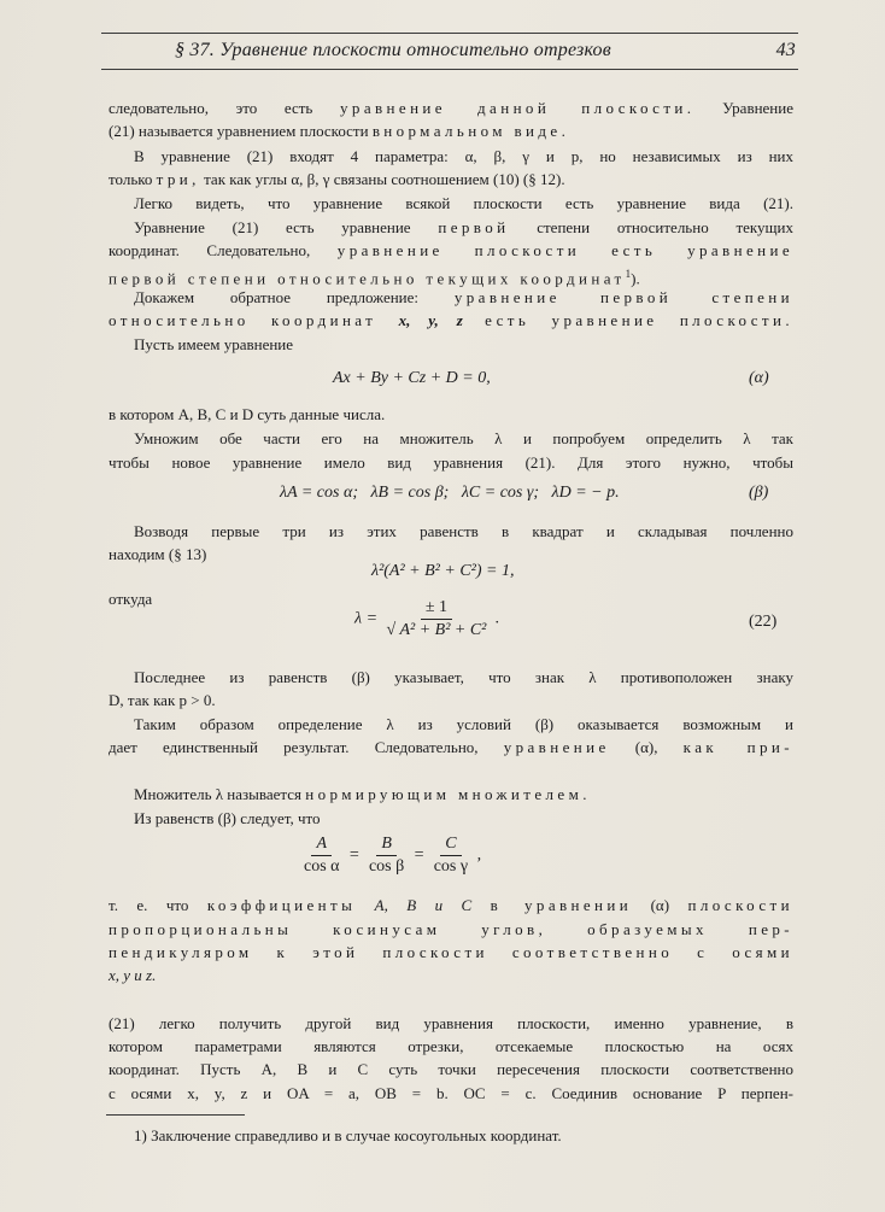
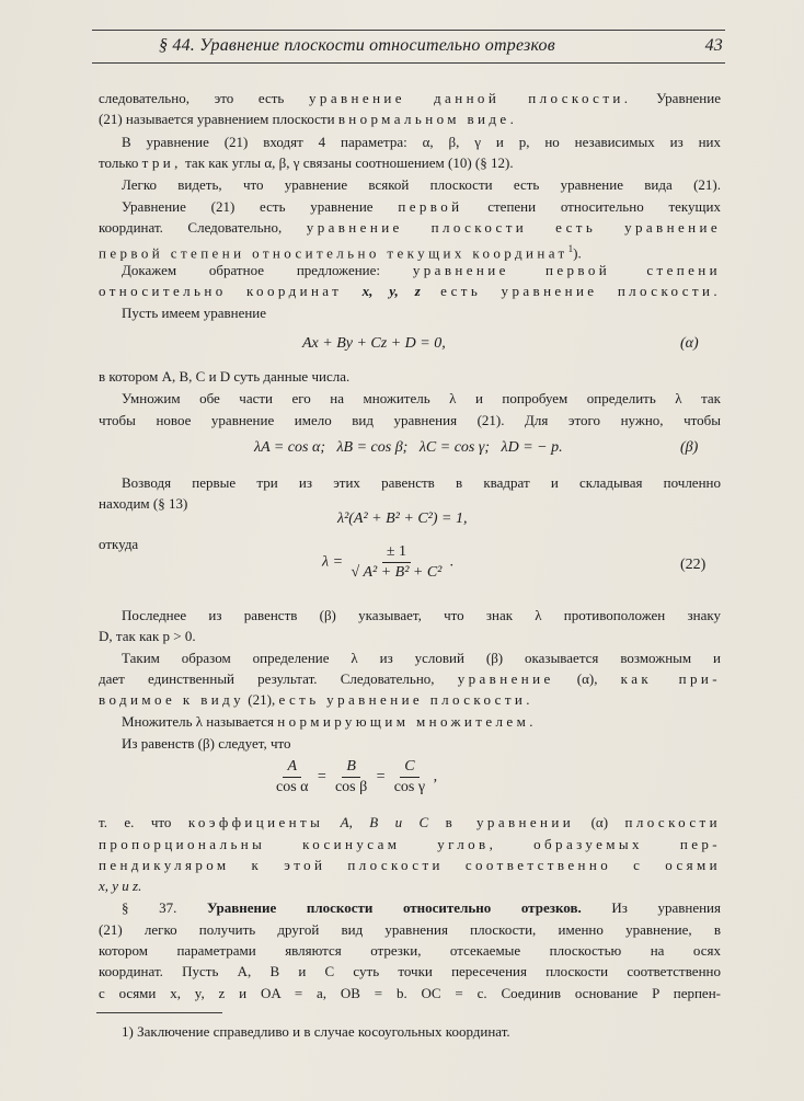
- § 37. Уравнение плоскости относительно отрезков
+ § 44. Уравнение плоскости относительно отрезков
  43
  следовательно, это есть уравнение данной плоскости. Уравнение
  (21) называется уравнением плоскости в нормальном виде.
  В уравнение (21) входят 4 параметра: α, β, γ и p, но независимых из них
  только три, так как углы α, β, γ связаны соотношением (10) (§ 12).
  Легко видеть, что уравнение всякой плоскости есть уравнение вида (21).
  Уравнение (21) есть уравнение первой степени относительно текущих
  координат. Следовательно, уравнение плоскости есть уравнение
  первой степени относительно текущих координат1).
  Докажем обратное предложение: уравнение первой степени
  относительно координат x, y, z есть уравнение плоскости.
  Пусть имеем уравнение
  Ax + By + Cz + D = 0,
  (α)
  в котором A, B, C и D суть данные числа.
  Умножим обе части его на множитель λ и попробуем определить λ так
  чтобы новое уравнение имело вид уравнения (21). Для этого нужно, чтобы
  λA = cos α; λB = cos β; λC = cos γ; λD = − p.
  (β)
  Возводя первые три из этих равенств в квадрат и складывая почленно
  находим (§ 13)
  λ²(A² + B² + C²) = 1,
  откуда
  λ =
  ± 1
  √ A² + B² + C²
  .
  (22)
  Последнее из равенств (β) указывает, что знак λ противоположен знаку
  D, так как p > 0.
  Таким образом определение λ из условий (β) оказывается возможным и
  дает единственный результат. Следовательно, уравнение (α), как при-
+ водимое к виду (21), есть уравнение плоскости.
  Множитель λ называется нормирующим множителем.
  Из равенств (β) следует, что
  A
  cos α
  =
  B
  cos β
  =
  C
  cos γ
  ,
  т. е. что коэффициенты A, B и C в уравнении (α) плоскости
  пропорциональны косинусам углов, образуемых пер-
  пендикуляром к этой плоскости соответственно с осями
  x, y и z.
+ § 37. Уравнение плоскости относительно отрезков. Из уравнения
  (21) легко получить другой вид уравнения плоскости, именно уравнение, в
  котором параметрами являются отрезки, отсекаемые плоскостью на осях
  координат. Пусть A, B и C суть точки пересечения плоскости соответственно
  с осями x, y, z и OA = a, OB = b. OC = c. Соединив основание P перпен-
  1) Заключение справедливо и в случае косоугольных координат.
